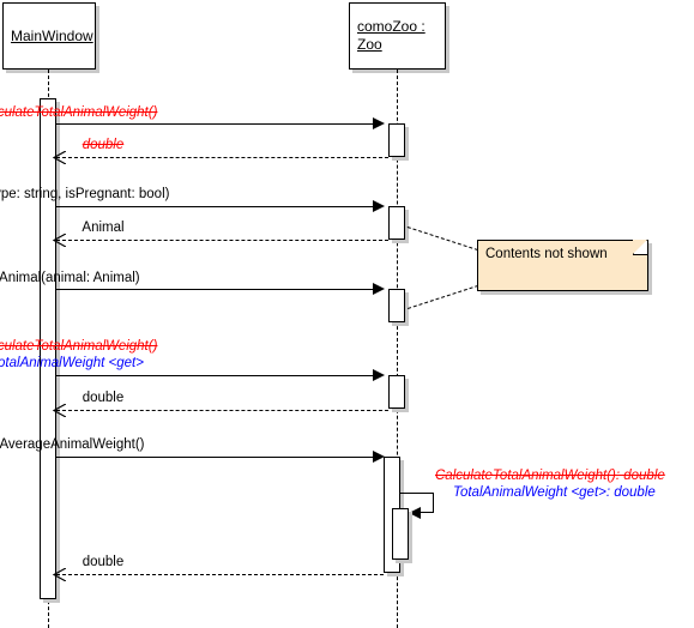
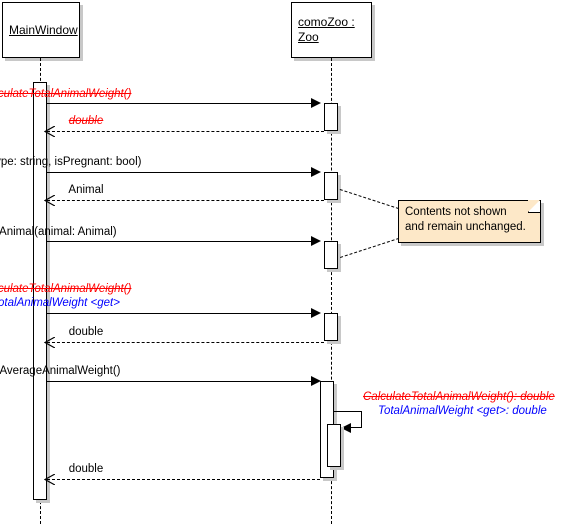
  MainWindow
  comoZoo :
  Zoo
  culateTotalAnimalWeight()
  double
  Animal
  Animal(animal: Animal)
  Contents not shown
+ and remain unchanged.
  culateTotalAnimalWeight()
  otalAnimalWeight <get>
  double
  AverageAnimalWeight()
  CalculateTotalAnimalWeight(): double
  TotalAnimalWeight <get>: double
  double
